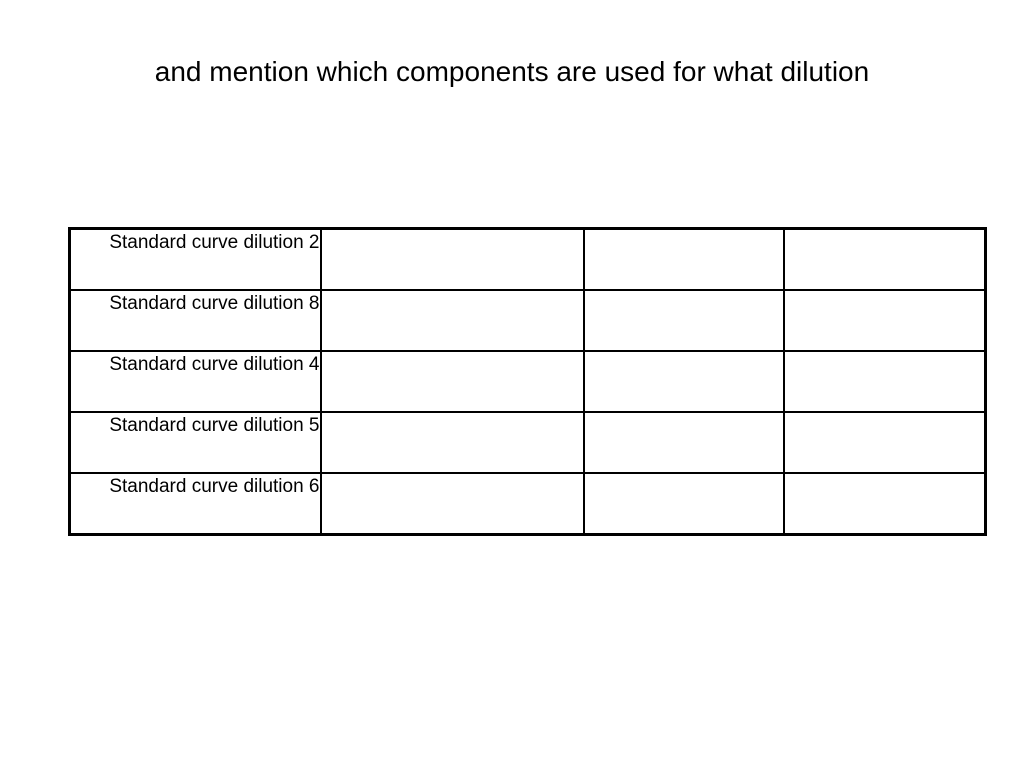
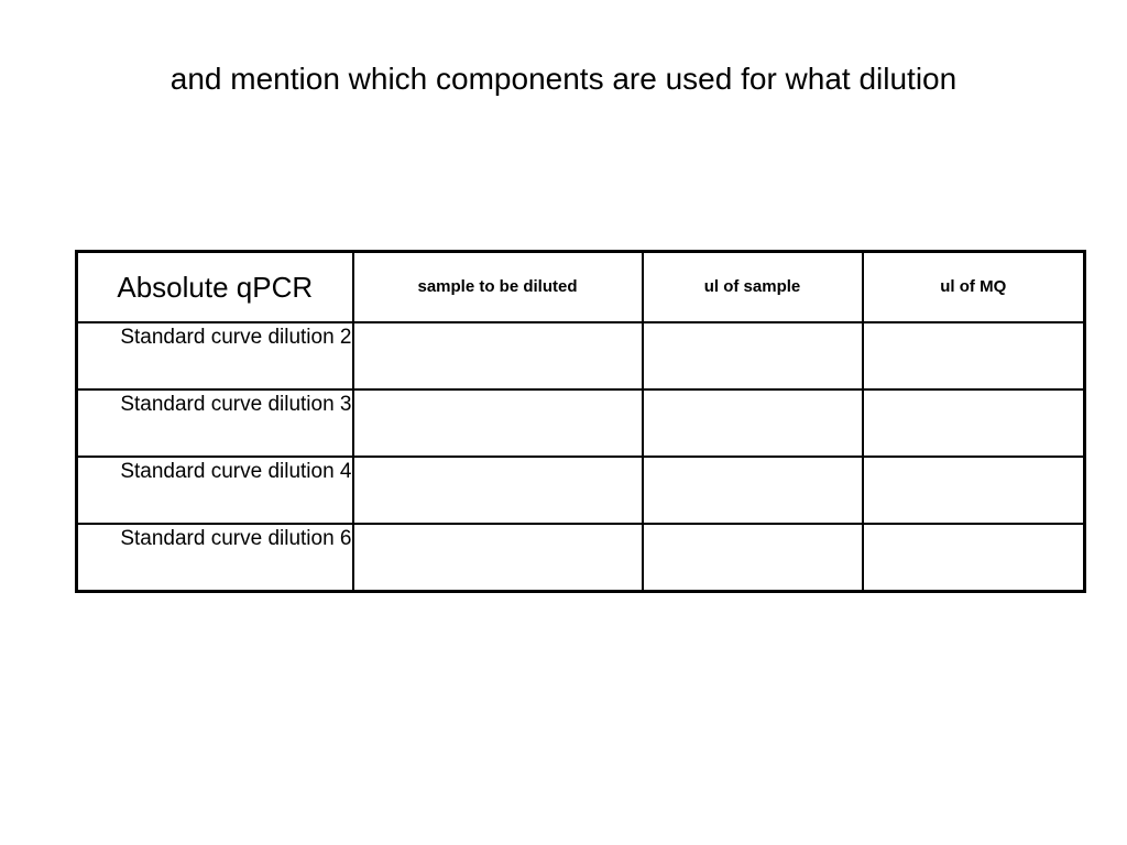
  and mention which components are used for what dilution
+ Absolute qPCR	sample to be diluted	ul of sample	ul of MQ
  Standard curve dilution 2
- Standard curve dilution 8
+ Standard curve dilution 3
  Standard curve dilution 4
- Standard curve dilution 5
  Standard curve dilution 6
